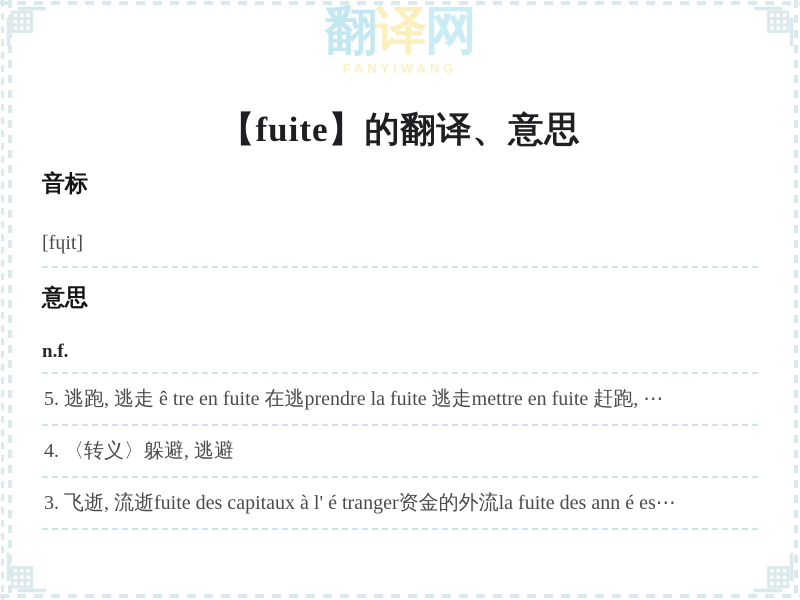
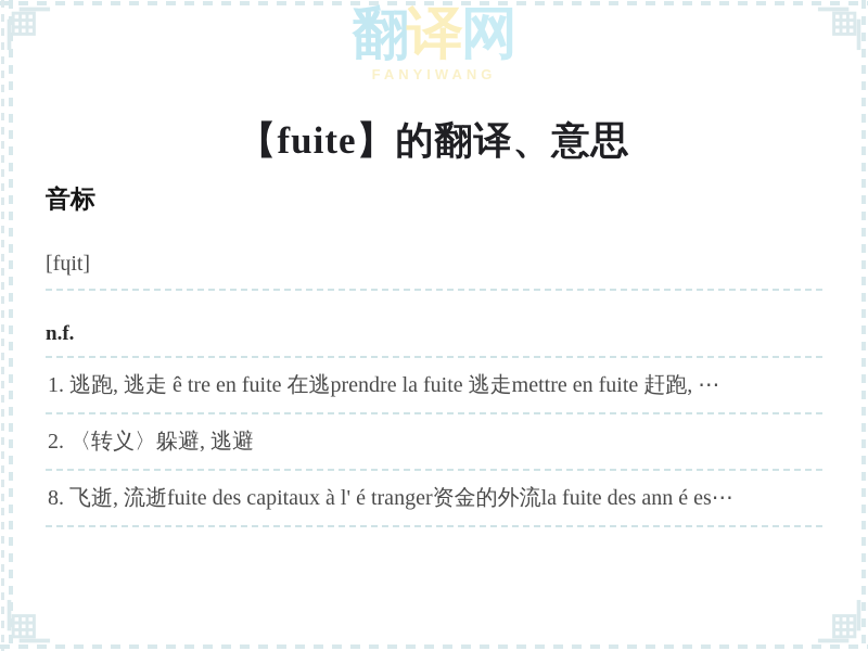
  翻译网
  FANYIWANG
  【fuite】的翻译、意思
  音标
  [fɥit]
- 意思
  n.f.
- 5. 逃跑, 逃走 ê tre en fuite 在逃prendre la fuite 逃走mettre en fuite 赶跑, ⋯
+ 1. 逃跑, 逃走 ê tre en fuite 在逃prendre la fuite 逃走mettre en fuite 赶跑, ⋯
- 4. 〈转义〉躲避, 逃避
+ 2. 〈转义〉躲避, 逃避
- 3. 飞逝, 流逝fuite des capitaux à l' é tranger资金的外流la fuite des ann é es⋯
+ 8. 飞逝, 流逝fuite des capitaux à l' é tranger资金的外流la fuite des ann é es⋯
